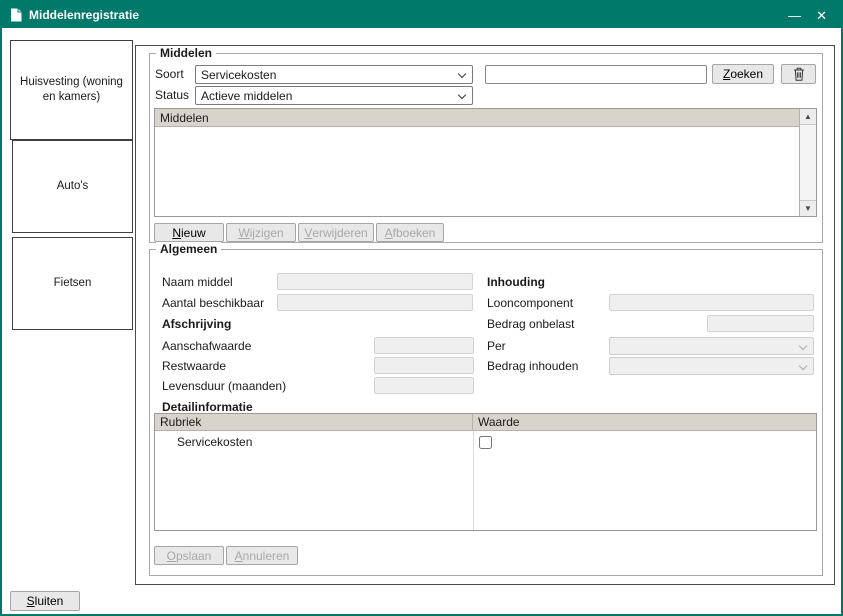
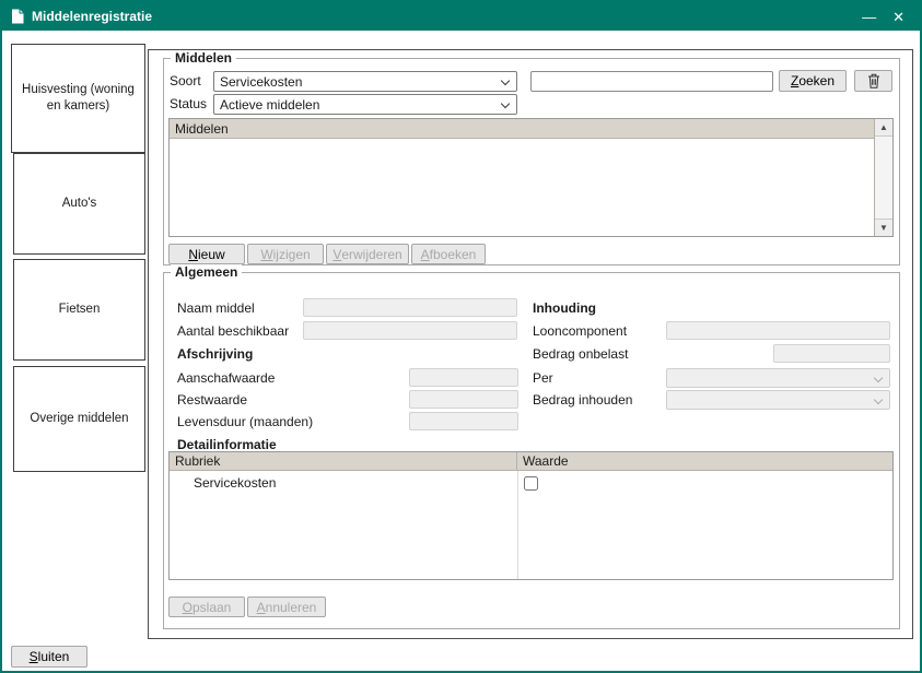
  Middelenregistratie
  —
  ✕
  Huisvesting (woning en kamers)
  Auto's
  Fietsen
+ Overige middelen
  Middelen
  Soort
  Servicekosten
  Z
  oeken
  Status
  Actieve middelen
  Middelen
  ▲
  ▼
  N
  ieuw
  W
  ijzigen
  V
  erwijderen
  A
  fboeken
  Algemeen
  Naam middel
  Aantal beschikbaar
  Afschrijving
  Aanschafwaarde
  Restwaarde
  Levensduur (maanden)
  Inhouding
  Looncomponent
  Bedrag onbelast
  Per
  Bedrag inhouden
  Detailinformatie
  Rubriek
  Waarde
  Servicekosten
  O
  pslaan
  A
  nnuleren
  S
  luiten
